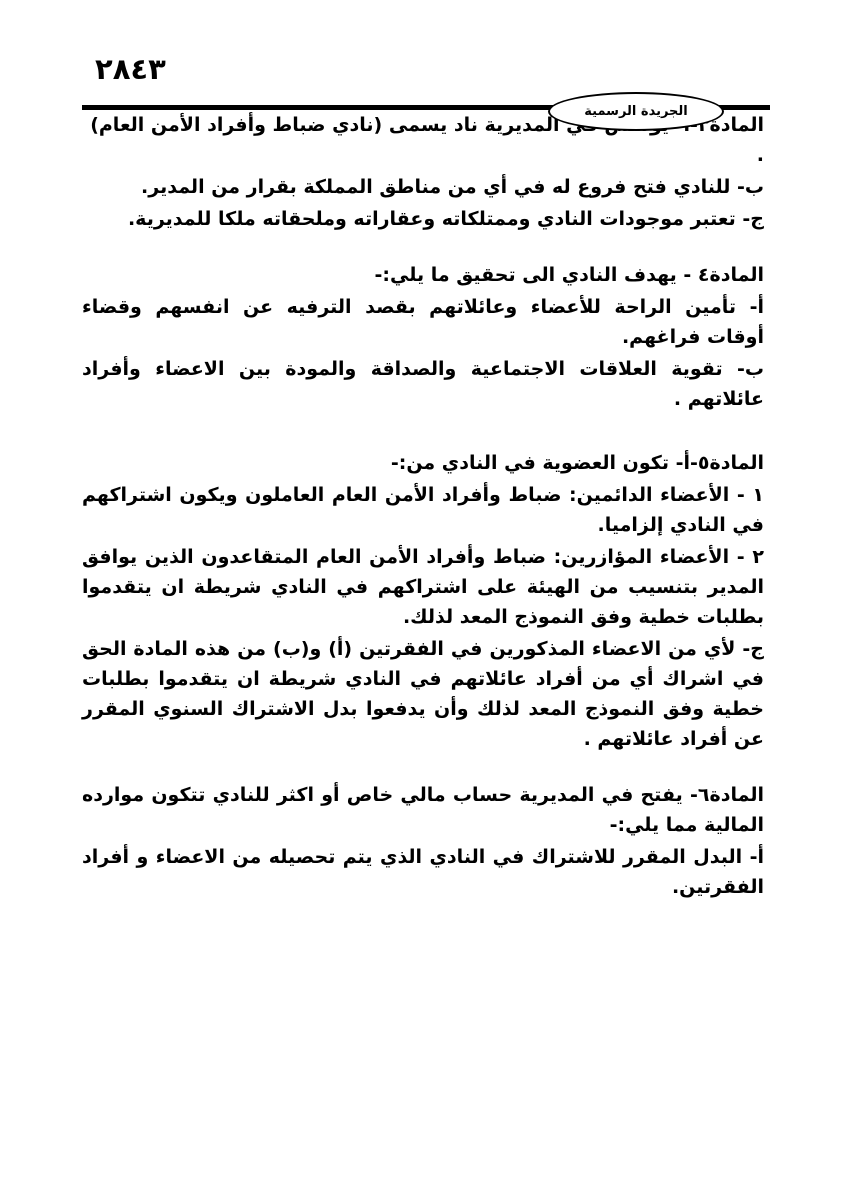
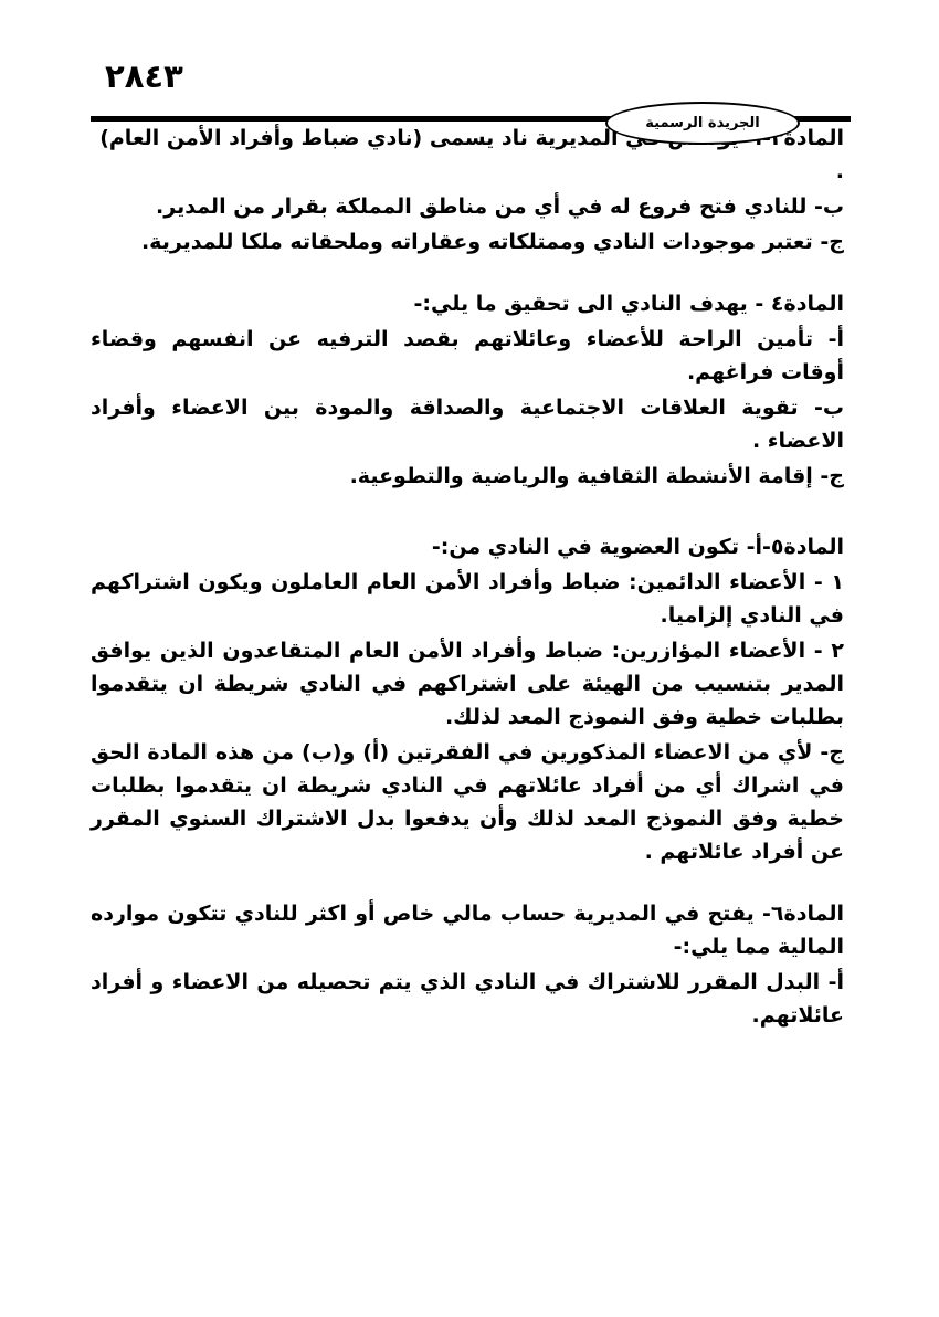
  ٢٨٤٣
  الجريدة الرسمية
  المادة٣ المديرية ناد يسمى (نادي ضباط وأفراد الأمن العام) .
  ب- للنادي فتح فروع له في أي من مناطق المملكة بقرار من المدير.
  ج- تعتبر موجودات النادي وممتلكاته وعقاراته وملحقاته ملكا للمديرية.
  المادة٤ - يهدف النادي الى تحقيق ما يلي:-
  أ- تأمين الراحة للأعضاء وعائلاتهم بقصد الترفيه عن انفسهم وقضاء أوقات فراغهم.
- ب- تقوية العلاقات الاجتماعية والصداقة والمودة بين الاعضاء وأفراد عائلاتهم .
+ ب- تقوية العلاقات الاجتماعية والصداقة والمودة بين الاعضاء وأفراد الاعضاء .
+ ج- إقامة الأنشطة الثقافية والرياضية والتطوعية.
  المادة٥-أ- تكون العضوية في النادي من:-
  ١ - الأعضاء الدائمين: ضباط وأفراد الأمن العام العاملون ويكون اشتراكهم في النادي إلزاميا.
  ٢ - الأعضاء المؤازرين: ضباط وأفراد الأمن العام المتقاعدون الذين يوافق المدير بتنسيب من الهيئة على اشتراكهم في النادي شريطة ان يتقدموا بطلبات خطية وفق النموذج المعد لذلك.
  ج- لأي من الاعضاء المذكورين في الفقرتين (أ) و(ب) من هذه المادة الحق في اشراك أي من أفراد عائلاتهم في النادي شريطة ان يتقدموا بطلبات خطية وفق النموذج المعد لذلك وأن يدفعوا بدل الاشتراك السنوي المقرر عن أفراد عائلاتهم .
  المادة٦- يفتح في المديرية حساب مالي خاص أو اكثر للنادي تتكون موارده المالية مما يلي:-
- أ- البدل المقرر للاشتراك في النادي الذي يتم تحصيله من الاعضاء و أفراد الفقرتين.
+ أ- البدل المقرر للاشتراك في النادي الذي يتم تحصيله من الاعضاء و أفراد عائلاتهم.
